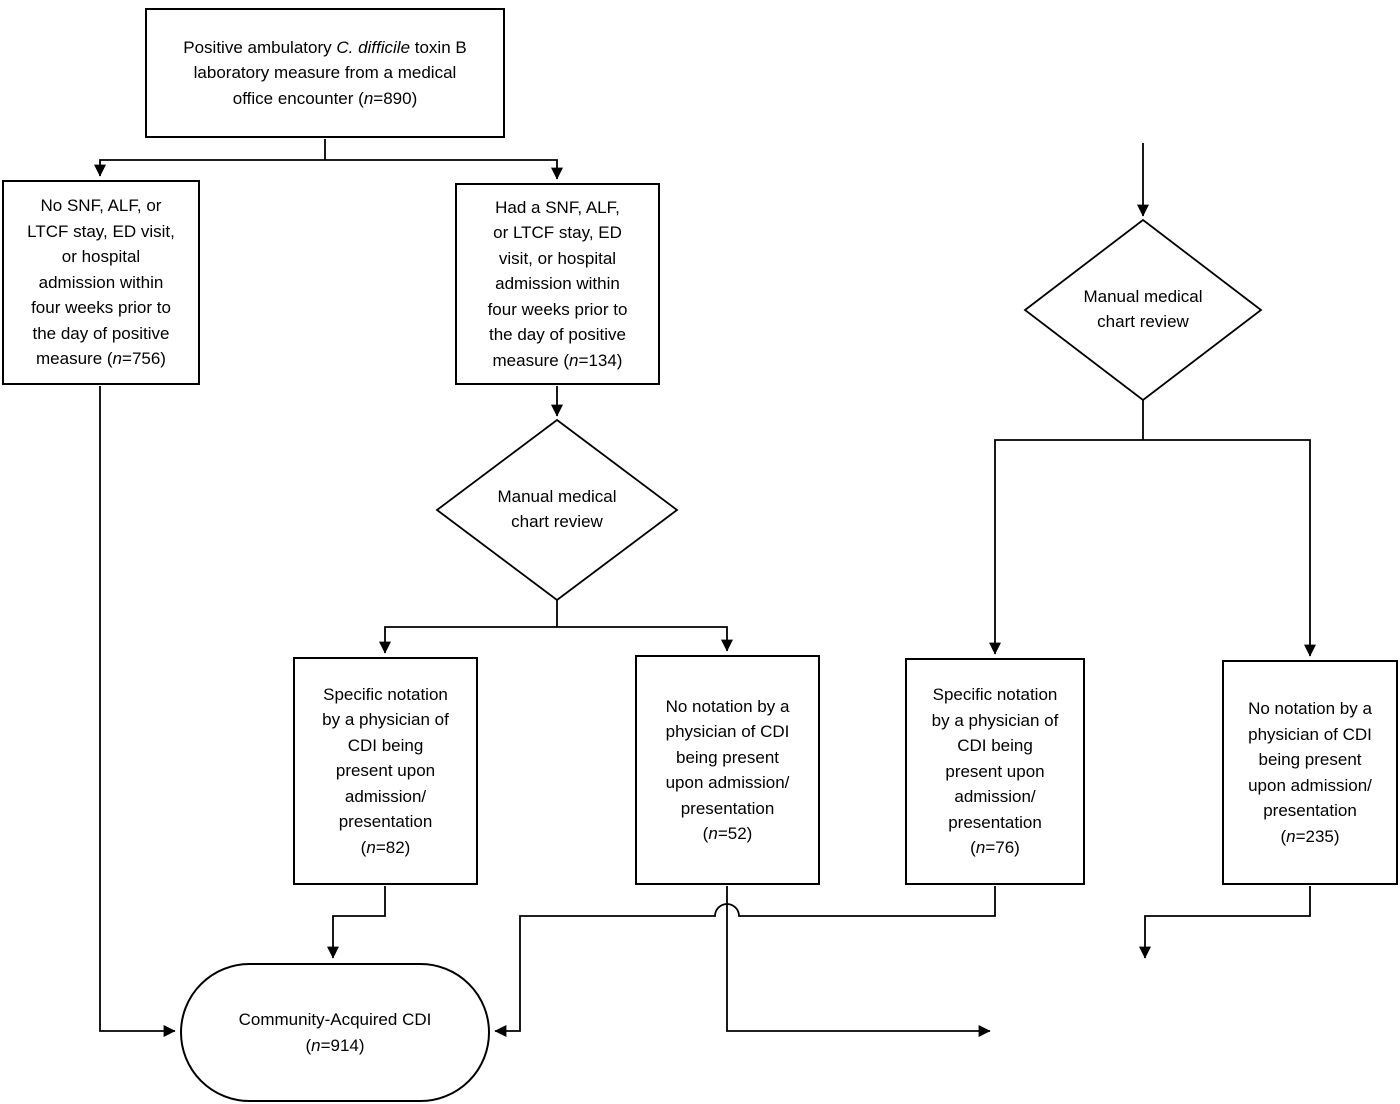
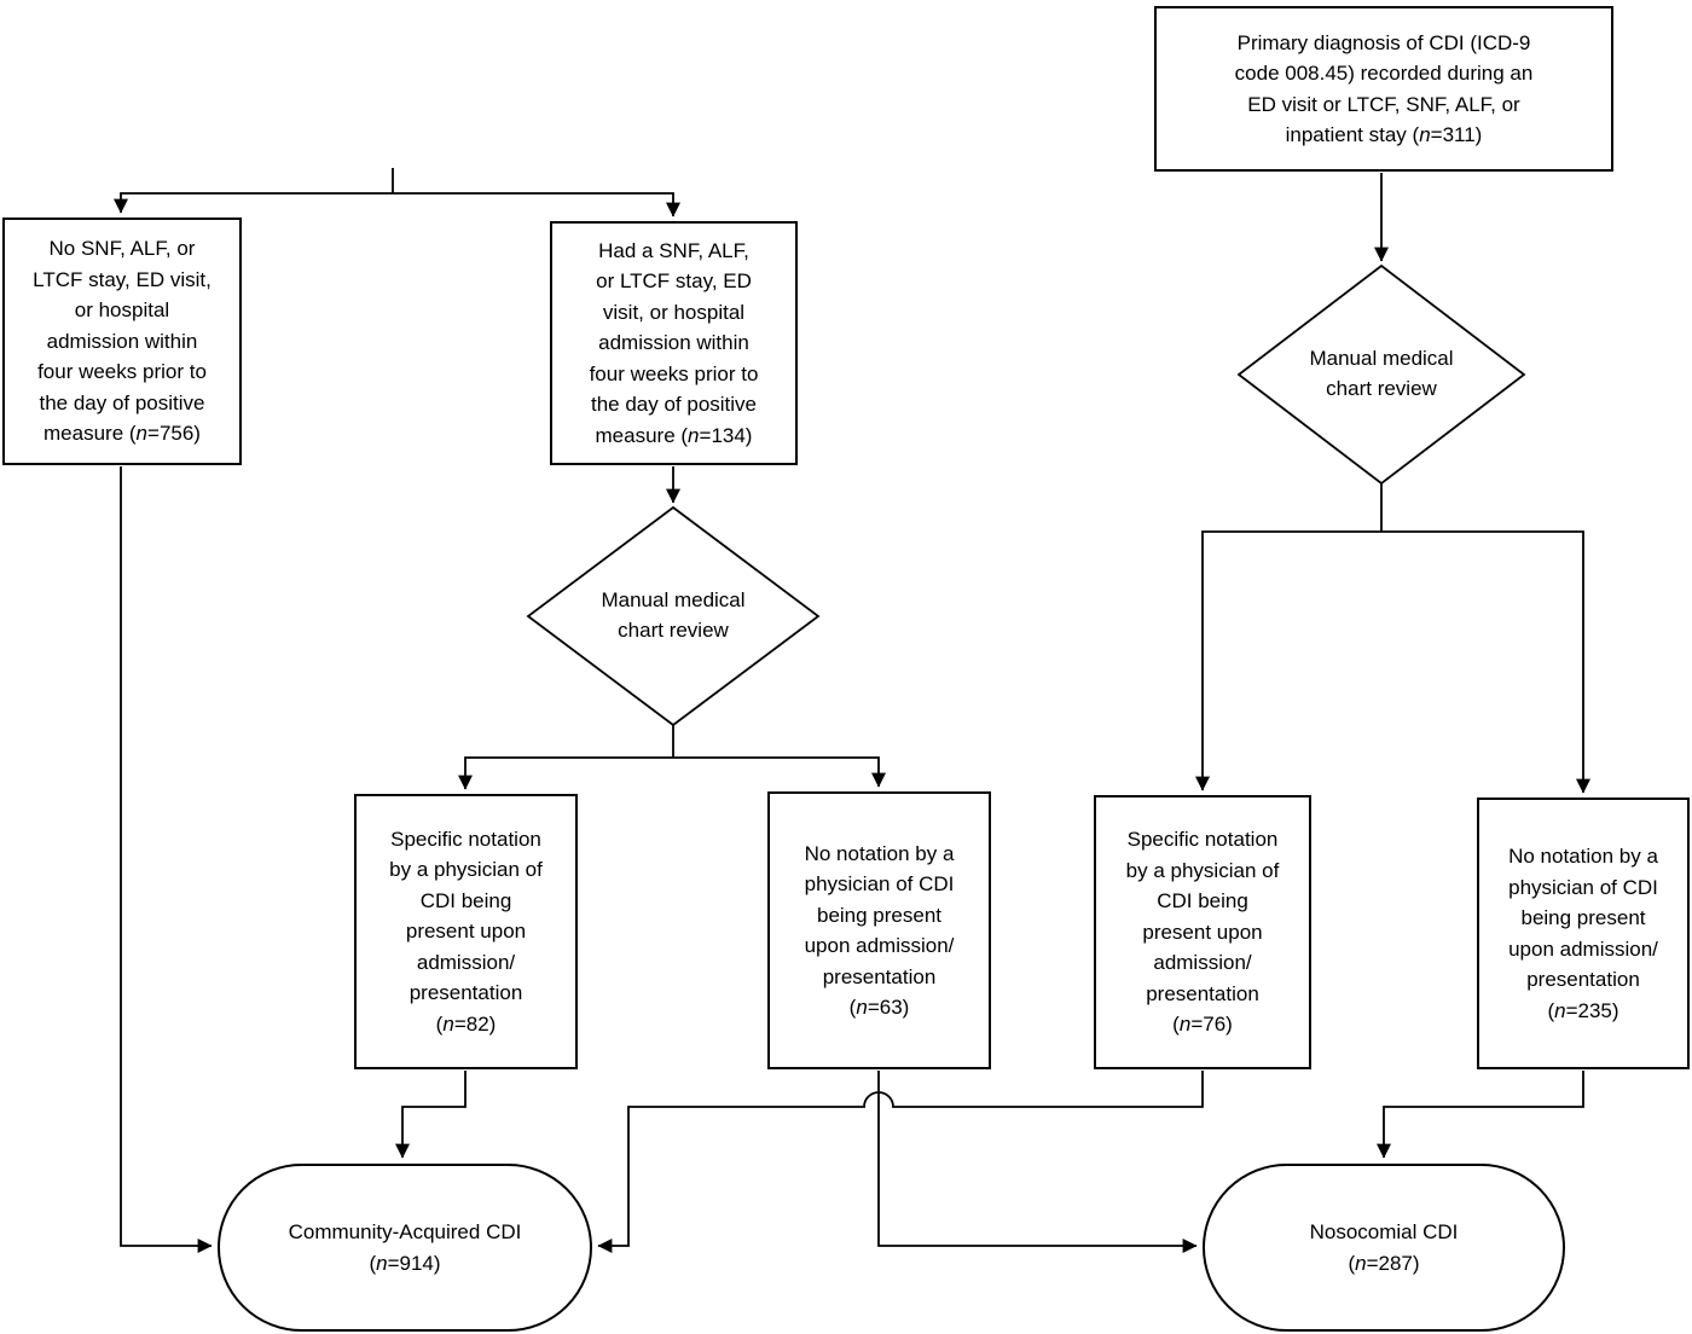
- Positive ambulatory C. difficile toxin B
- laboratory measure from a medical
- office encounter (n=890)
  No SNF, ALF, or
  LTCF stay, ED visit,
  or hospital
  admission within
  four weeks prior to
  the day of positive
  measure (n=756)
  Had a SNF, ALF,
  or LTCF stay, ED
  visit, or hospital
  admission within
  four weeks prior to
  the day of positive
  measure (n=134)
  Manual medical
  chart review
  Specific notation
  by a physician of
  CDI being
  present upon
  admission/
  presentation
  (n=82)
  No notation by a
  physician of CDI
  being present
  upon admission/
  presentation
- (n=52)
+ (n=63)
  Community-Acquired CDI
  (n=914)
+ Primary diagnosis of CDI (ICD-9
+ code 008.45) recorded during an
+ ED visit or LTCF, SNF, ALF, or
+ inpatient stay (n=311)
  Manual medical
  chart review
  Specific notation
  by a physician of
  CDI being
  present upon
  admission/
  presentation
  (n=76)
  No notation by a
  physician of CDI
  being present
  upon admission/
  presentation
  (n=235)
+ Nosocomial CDI
+ (n=287)
